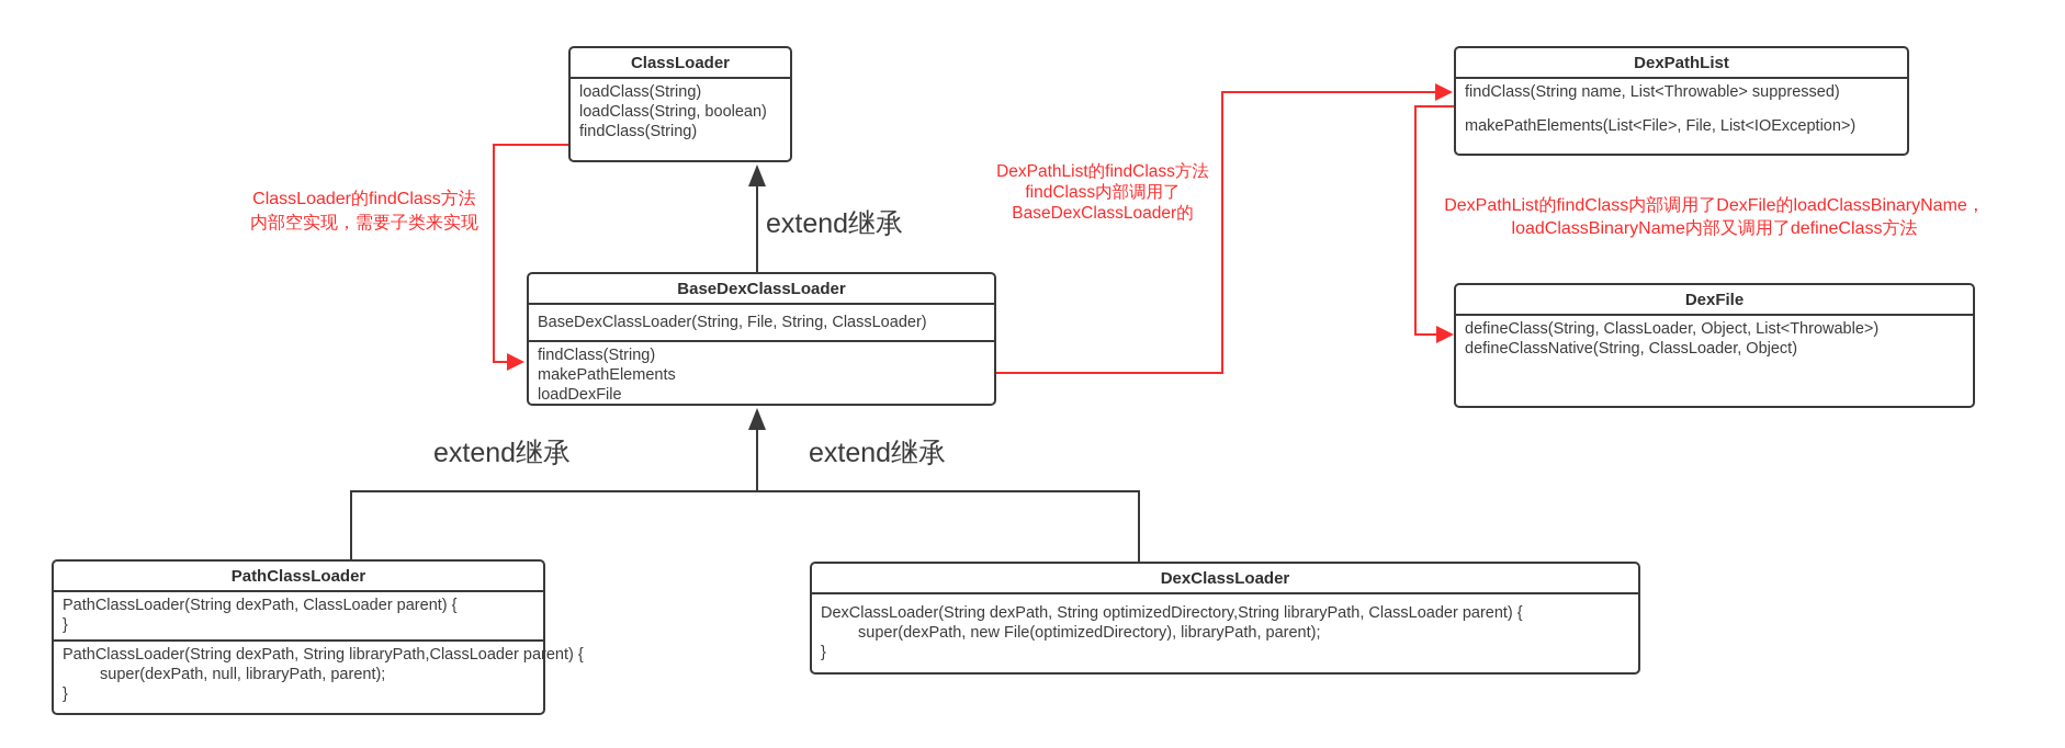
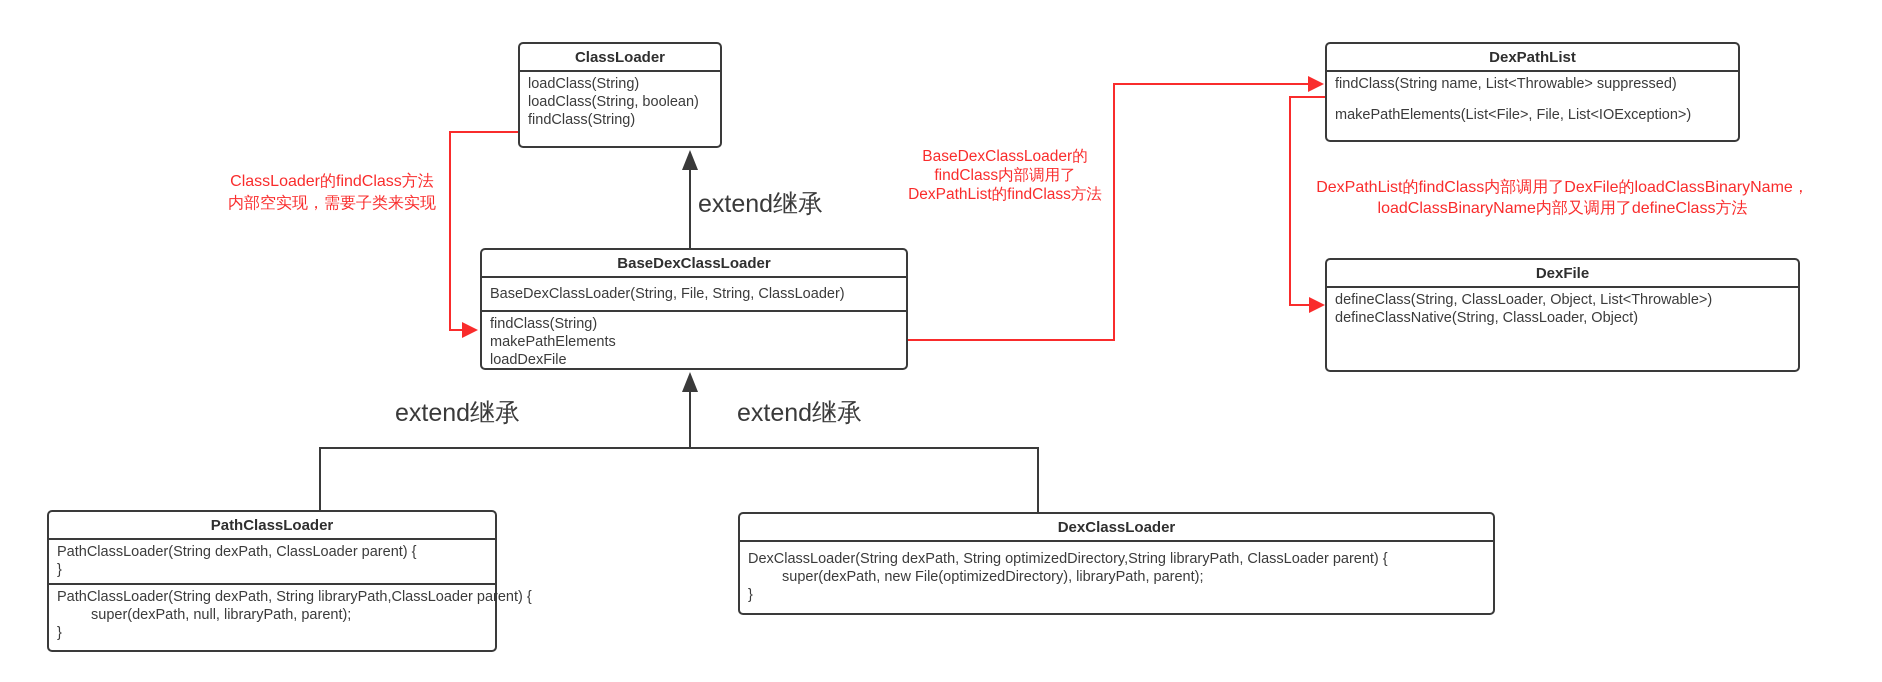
  ClassLoader
  loadClass(String)
  loadClass(String, boolean)
  findClass(String)
  BaseDexClassLoader
  BaseDexClassLoader(String, File, String, ClassLoader)
  findClass(String)
  makePathElements
  loadDexFile
  DexPathList
  findClass(String name, List<Throwable> suppressed)
  makePathElements(List<File>, File, List<IOException>)
  DexFile
  defineClass(String, ClassLoader, Object, List<Throwable>)
  defineClassNative(String, ClassLoader, Object)
  PathClassLoader
  PathClassLoader(String dexPath, ClassLoader parent) {
  }
  PathClassLoader(String dexPath, String libraryPath,ClassLoader parent) {
  super(dexPath, null, libraryPath, parent);
  }
  DexClassLoader
  DexClassLoader(String dexPath, String optimizedDirectory,String libraryPath, ClassLoader parent) {
  super(dexPath, new File(optimizedDirectory), libraryPath, parent);
  }
  extend继承
  extend继承
  extend继承
  ClassLoader的findClass方法
  内部空实现，需要子类来实现
- DexPathList的findClass方法
+ BaseDexClassLoader的
  findClass内部调用了
- BaseDexClassLoader的
+ DexPathList的findClass方法
  DexPathList的findClass内部调用了DexFile的loadClassBinaryName，
  loadClassBinaryName内部又调用了defineClass方法
